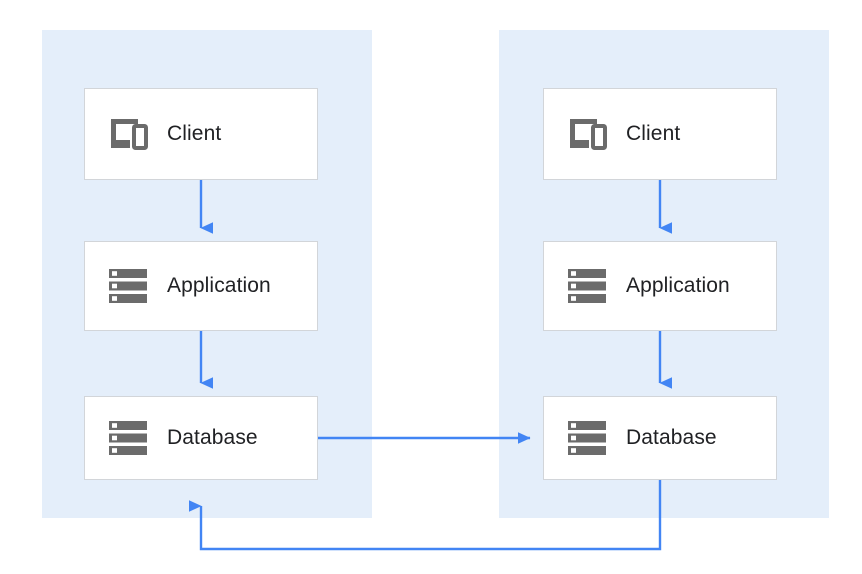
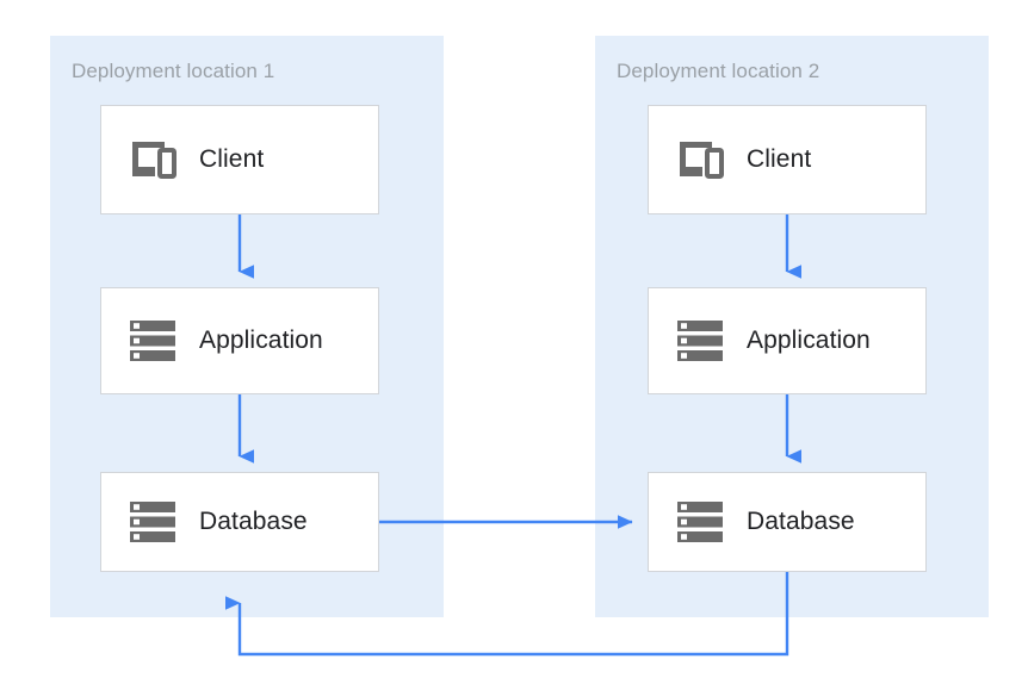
+ Deployment location 1
+ Deployment location 2
  Client
  Application
  Database
  Client
  Application
  Database
